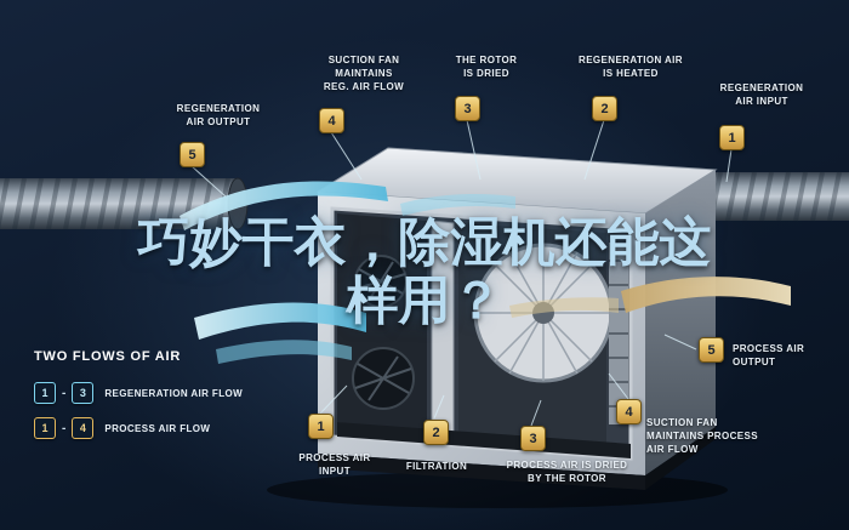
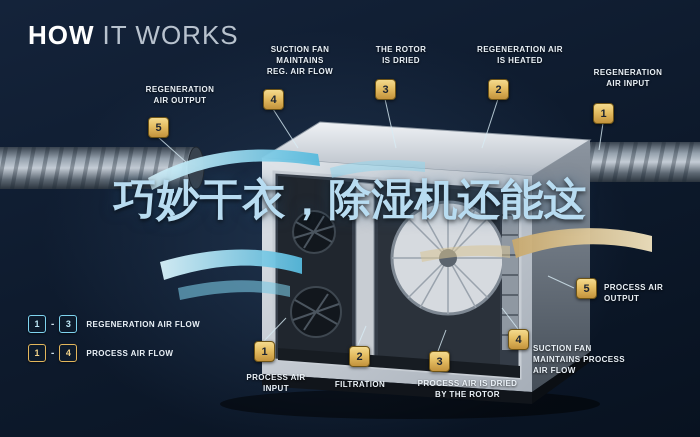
+ HOW IT WORKS
  REGENERATION
  AIR OUTPUT
  5
  SUCTION FAN
  MAINTAINS
  REG. AIR FLOW
  4
  THE ROTOR
  IS DRIED
  3
  REGENERATION AIR
  IS HEATED
  2
  REGENERATION
  AIR INPUT
  1
  PROCESS AIR
  OUTPUT
  5
  SUCTION FAN
  MAINTAINS PROCESS
  AIR FLOW
  4
  PROCESS AIR IS DRIED
  BY THE ROTOR
  3
  FILTRATION
  2
  PROCESS AIR
  INPUT
  1
- TWO FLOWS OF AIR
  1
  -
  3
  REGENERATION AIR FLOW
  1
  -
  4
  PROCESS AIR FLOW
  巧妙干衣，除湿机还能这
- 样用？
